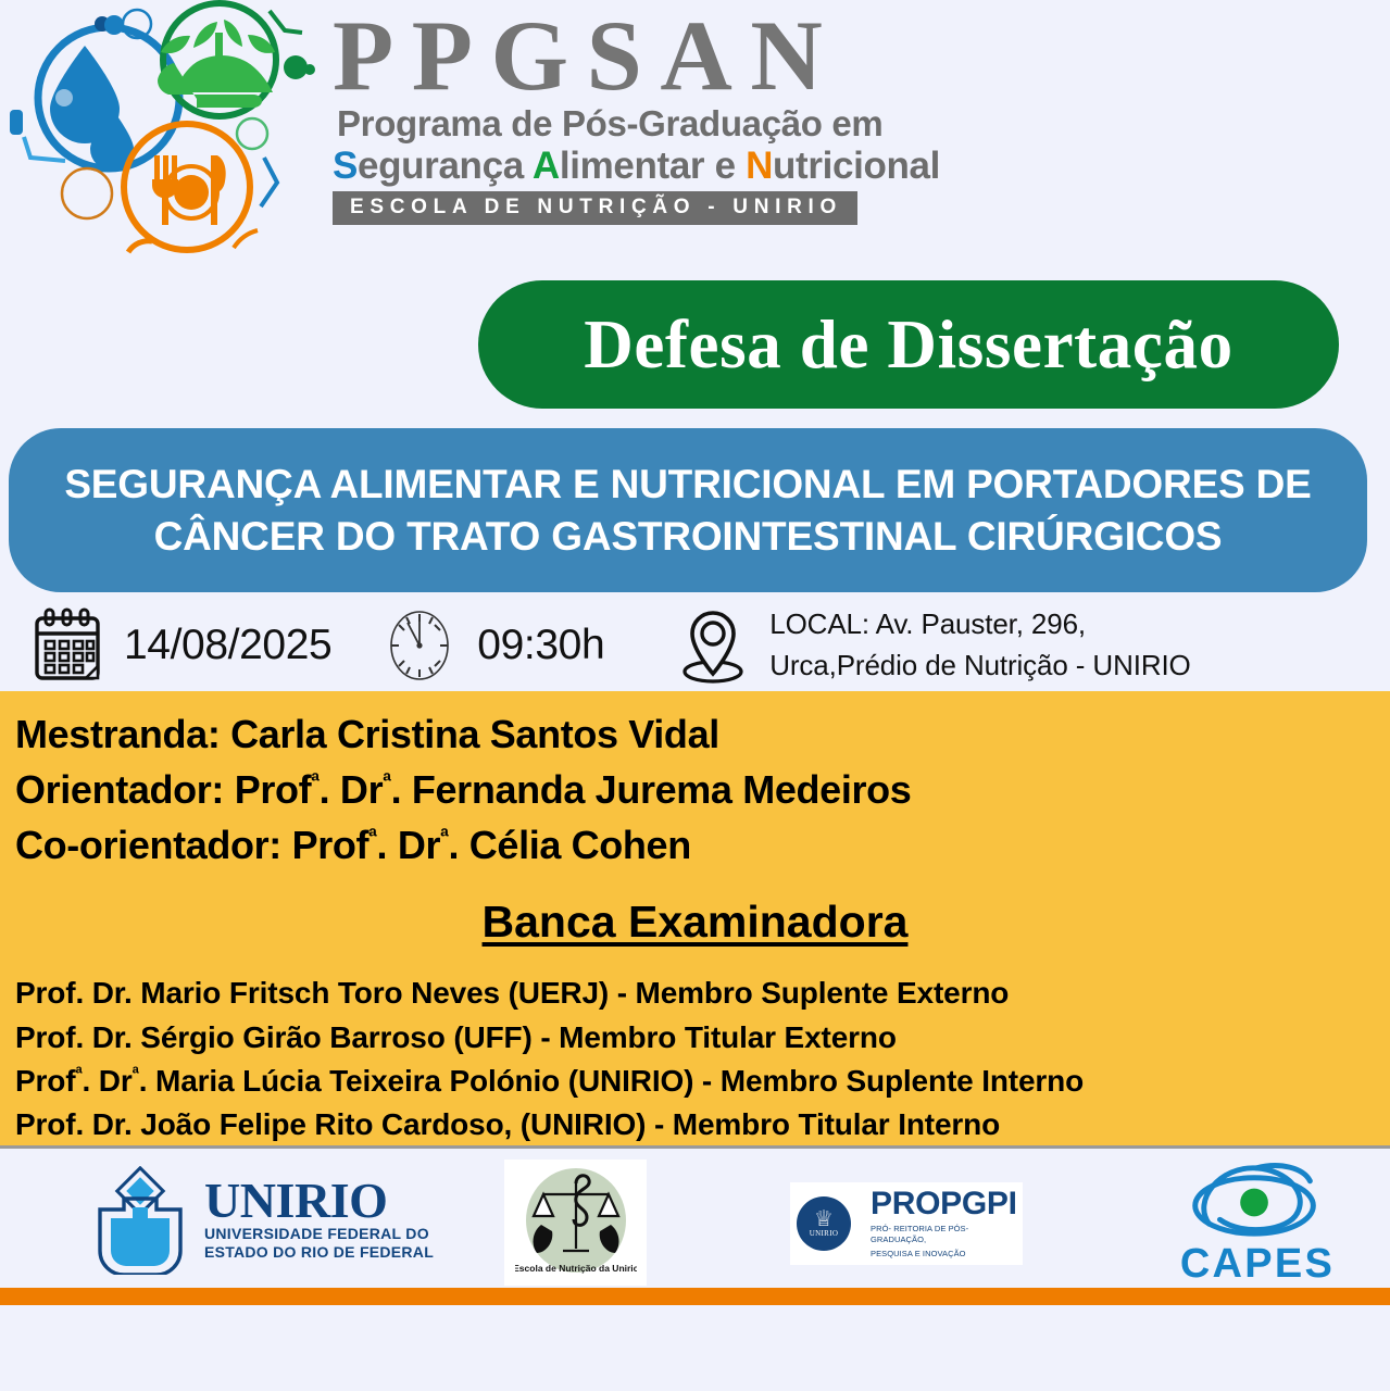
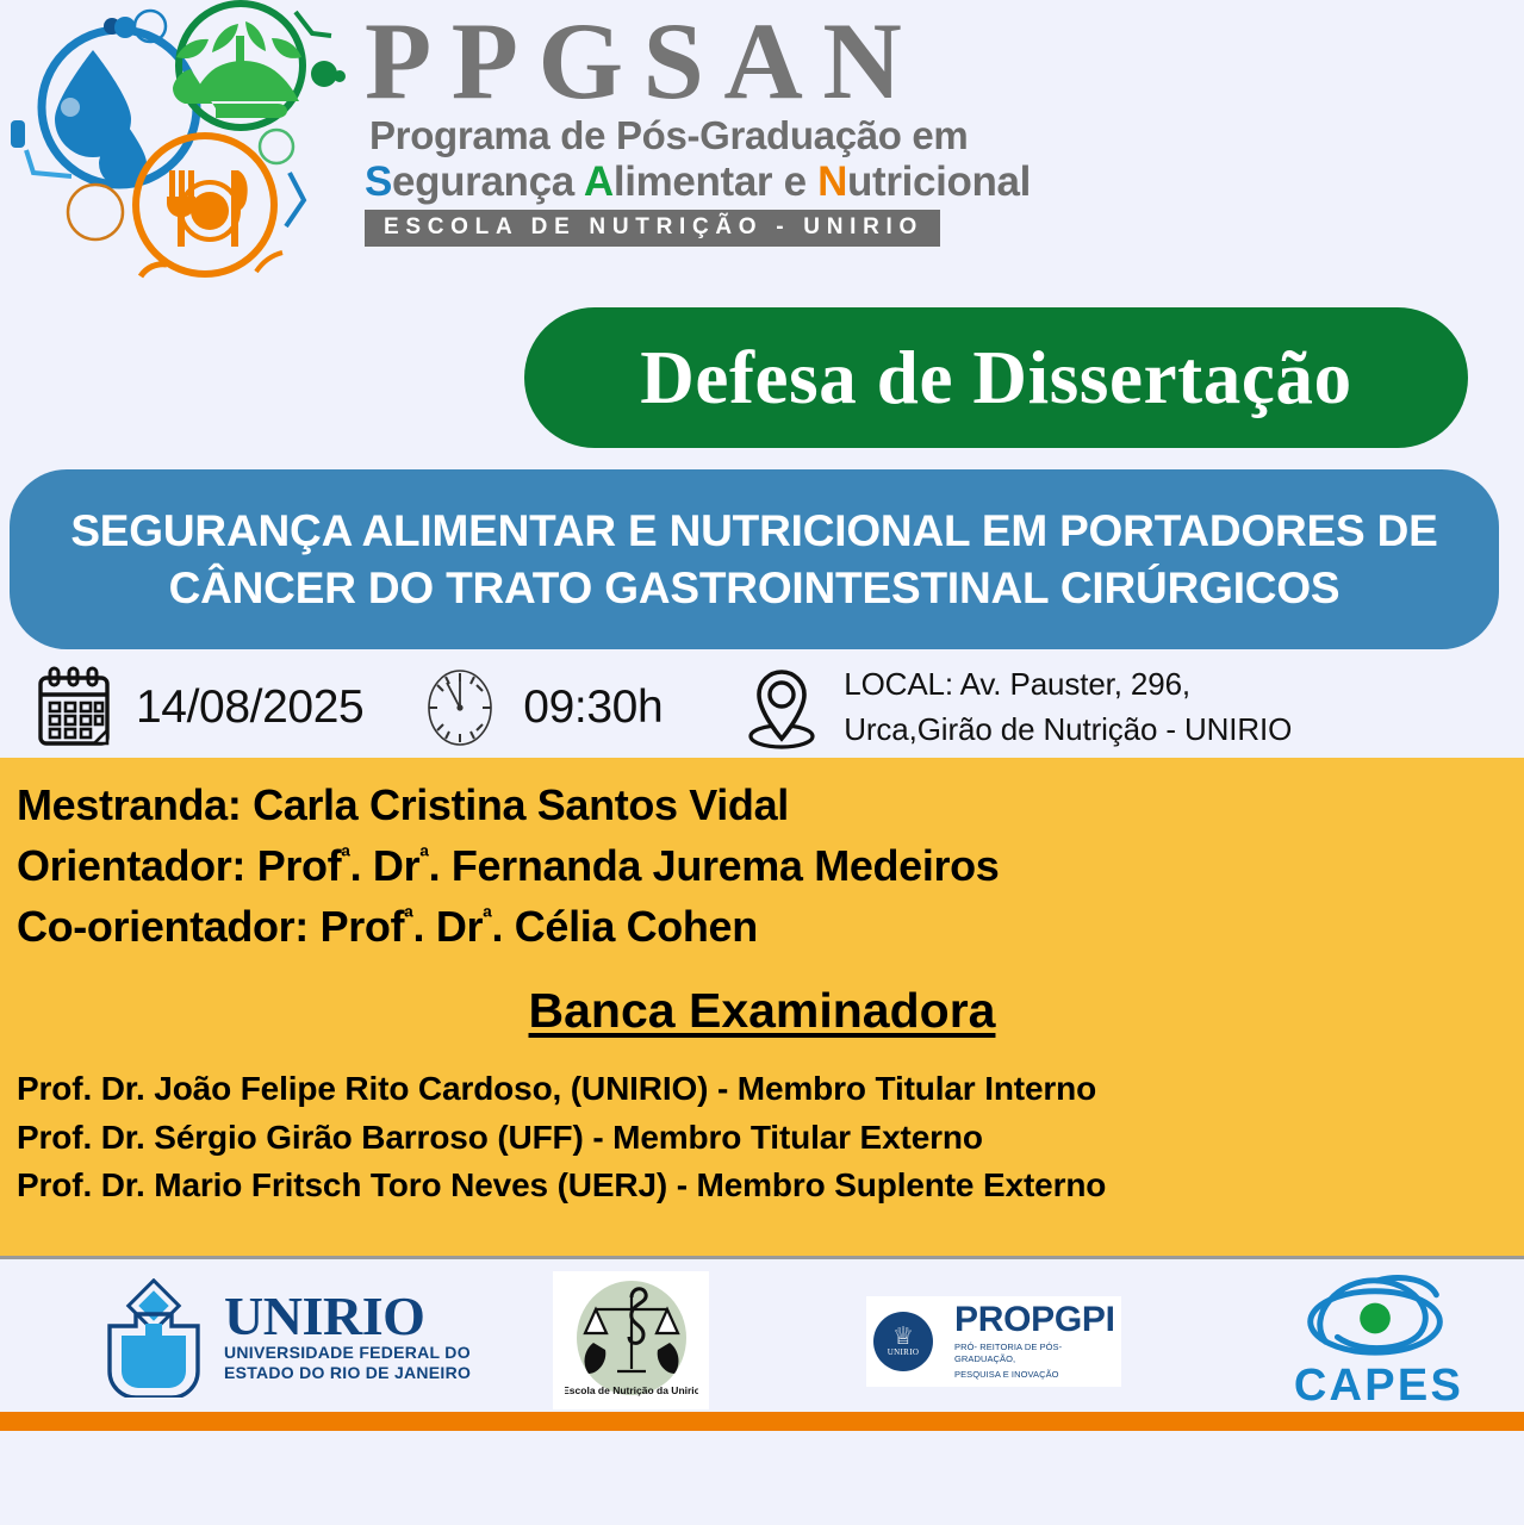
  PPGSAN
  Programa de Pós-Graduação em
  Segurança Alimentar e Nutricional
  ESCOLA DE NUTRIÇÃO - UNIRIO
  Defesa de Dissertação
  SEGURANÇA ALIMENTAR E NUTRICIONAL EM PORTADORES DE
  CÂNCER DO TRATO GASTROINTESTINAL CIRÚRGICOS
  14/08/2025
  09:30h
  LOCAL: Av. Pauster, 296,
- Urca,Prédio de Nutrição - UNIRIO
+ Urca,Girão de Nutrição - UNIRIO
  Mestranda: Carla Cristina Santos Vidal
  Orientador: Profª. Drª. Fernanda Jurema Medeiros
  Co-orientador: Profª. Drª. Célia Cohen
  Banca Examinadora
- Prof. Dr. Mario Fritsch Toro Neves (UERJ) - Membro Suplente Externo
+ Prof. Dr. João Felipe Rito Cardoso, (UNIRIO) - Membro Titular Interno
  Prof. Dr. Sérgio Girão Barroso (UFF) - Membro Titular Externo
- Profª. Drª. Maria Lúcia Teixeira Polónio (UNIRIO) - Membro Suplente Interno
- Prof. Dr. João Felipe Rito Cardoso, (UNIRIO) - Membro Titular Interno
+ Prof. Dr. Mario Fritsch Toro Neves (UERJ) - Membro Suplente Externo
  UNIRIO
  UNIVERSIDADE FEDERAL DO
- ESTADO DO RIO DE FEDERAL
+ ESTADO DO RIO DE JANEIRO
  Escola de Nutrição da Unirio
  ♕
  UNIRIO
  PROPGPI
  PRÓ- REITORIA DE PÓS-GRADUAÇÃO,
  PESQUISA E INOVAÇÃO
  CAPES
